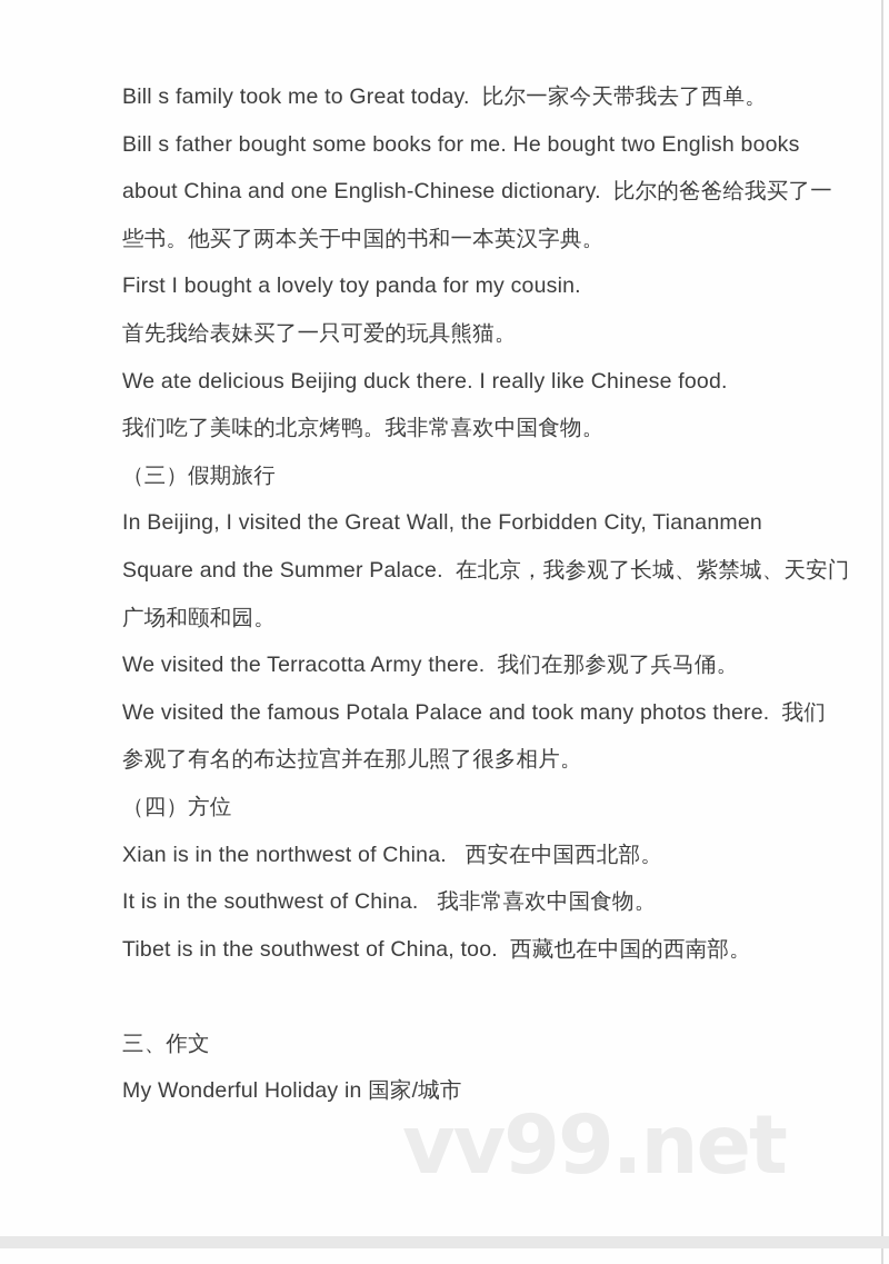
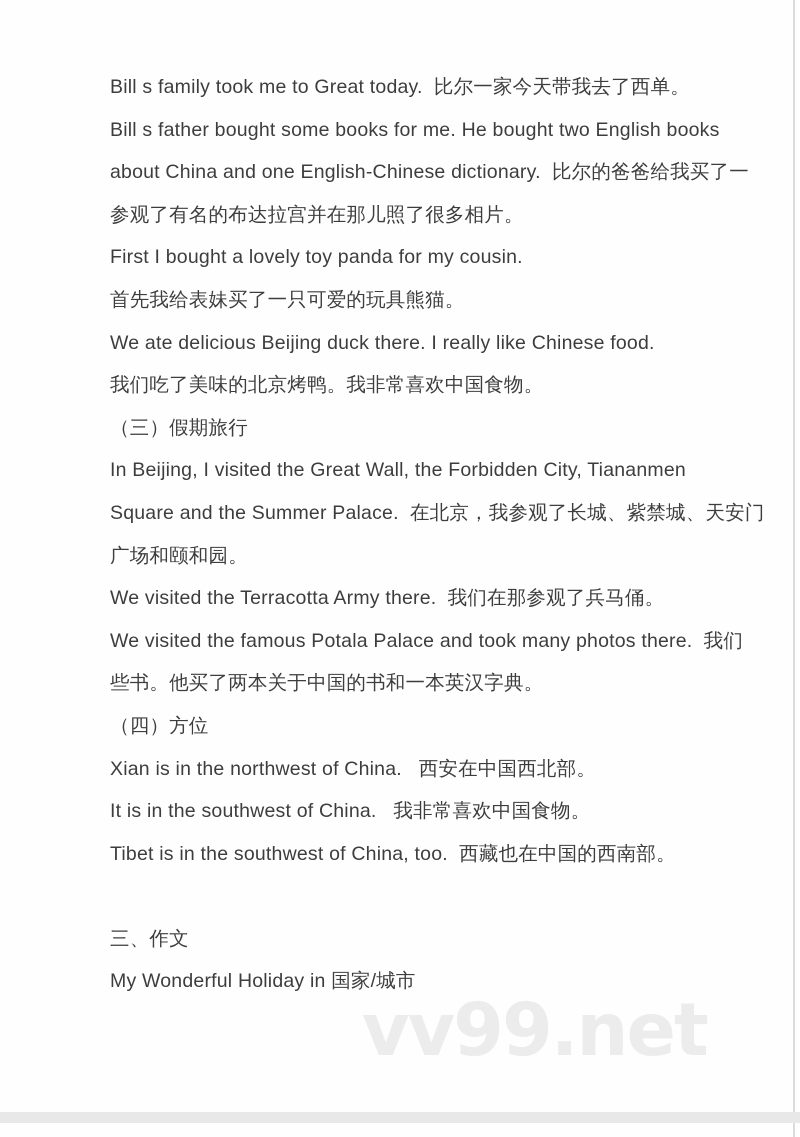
  Bill s family took me to Great today. 比尔一家今天带我去了西单。
  Bill s father bought some books for me. He bought two English books
  about China and one English-Chinese dictionary. 比尔的爸爸给我买了一
- 些书。他买了两本关于中国的书和一本英汉字典。
+ 参观了有名的布达拉宫并在那儿照了很多相片。
  First I bought a lovely toy panda for my cousin.
  首先我给表妹买了一只可爱的玩具熊猫。
  We ate delicious Beijing duck there. I really like Chinese food.
  我们吃了美味的北京烤鸭。我非常喜欢中国食物。
  （三）假期旅行
  In Beijing, I visited the Great Wall, the Forbidden City, Tiananmen
  Square and the Summer Palace. 在北京，我参观了长城、紫禁城、天安门
  广场和颐和园。
  We visited the Terracotta Army there. 我们在那参观了兵马俑。
  We visited the famous Potala Palace and took many photos there. 我们
- 参观了有名的布达拉宫并在那儿照了很多相片。
+ 些书。他买了两本关于中国的书和一本英汉字典。
  （四）方位
  Xian is in the northwest of China. 西安在中国西北部。
  It is in the southwest of China. 我非常喜欢中国食物。
  Tibet is in the southwest of China, too. 西藏也在中国的西南部。
  三、作文
  My Wonderful Holiday in 国家/城市
  vv99.net
